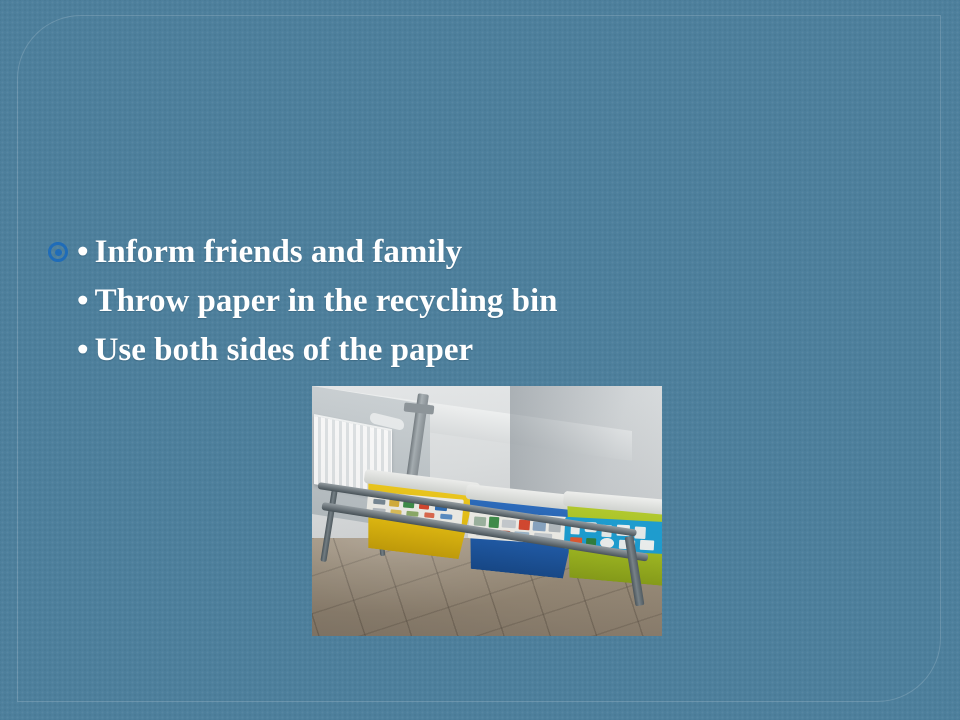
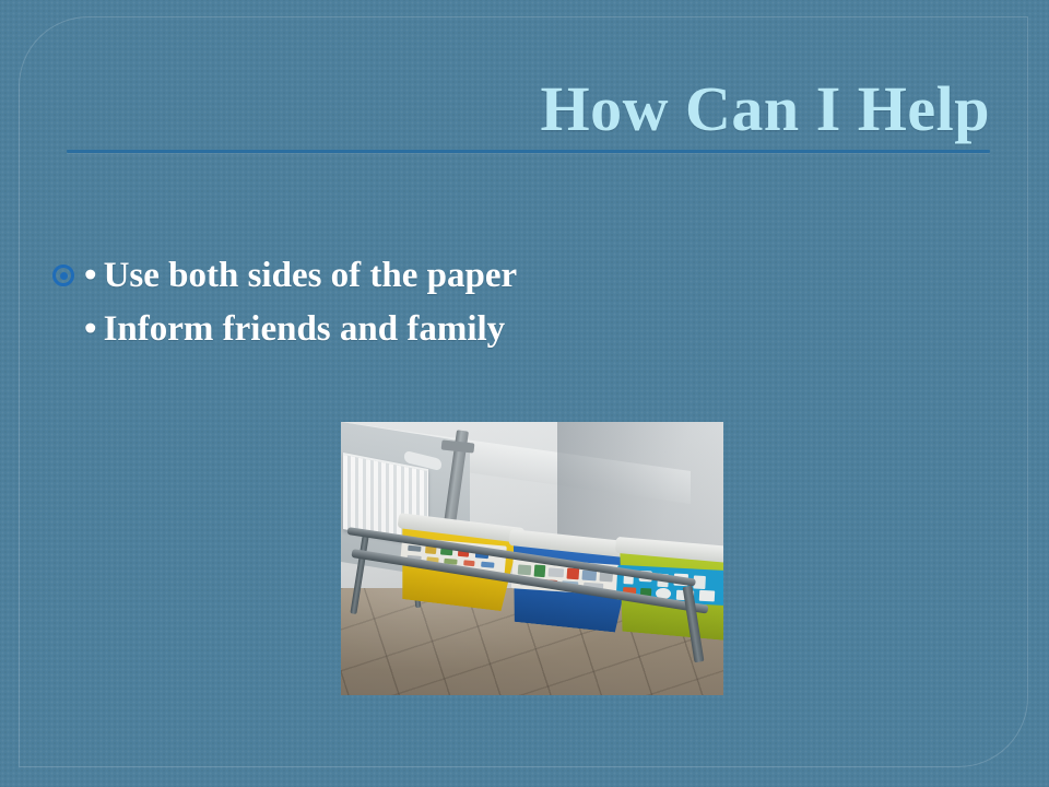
+ How Can I Help
- • Inform friends and family
+ • Use both sides of the paper
- • Throw paper in the recycling bin
- • Use both sides of the paper
+ • Inform friends and family
